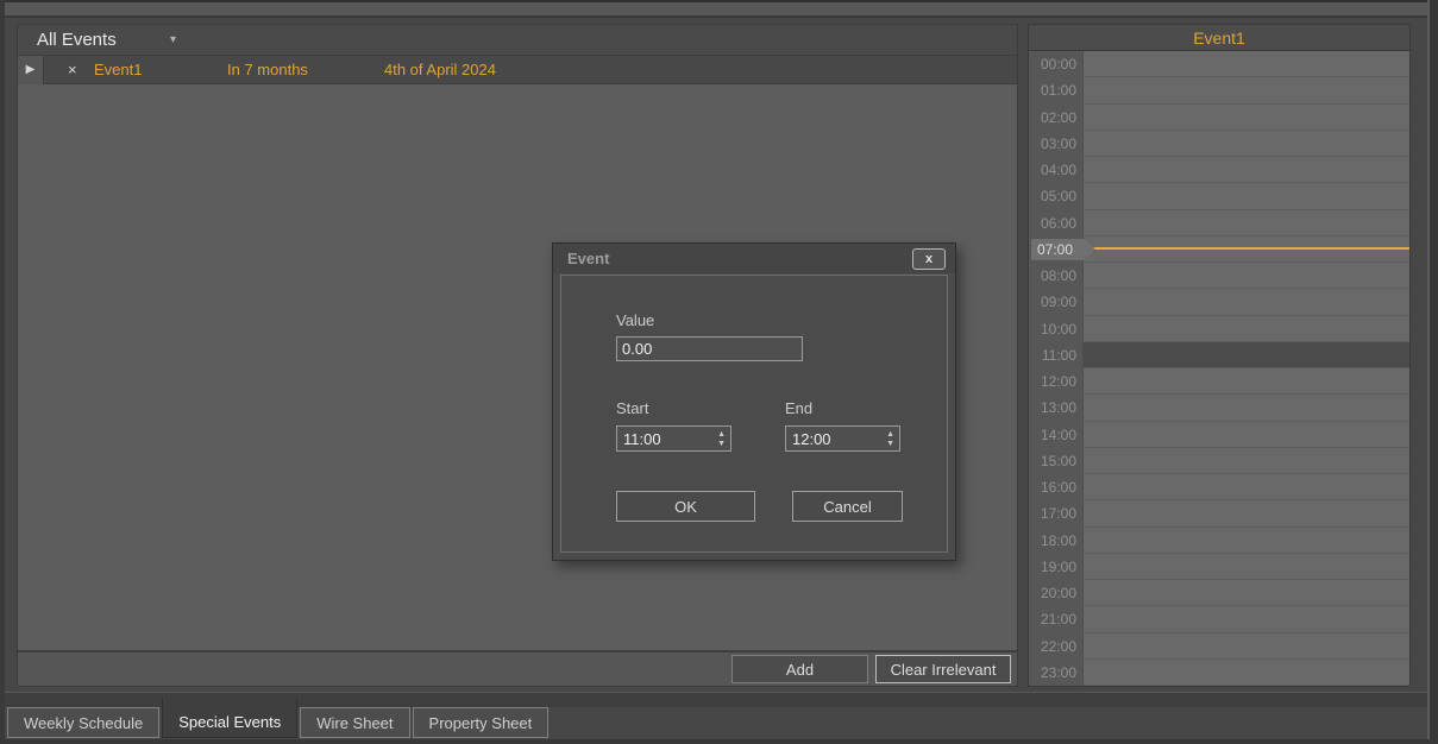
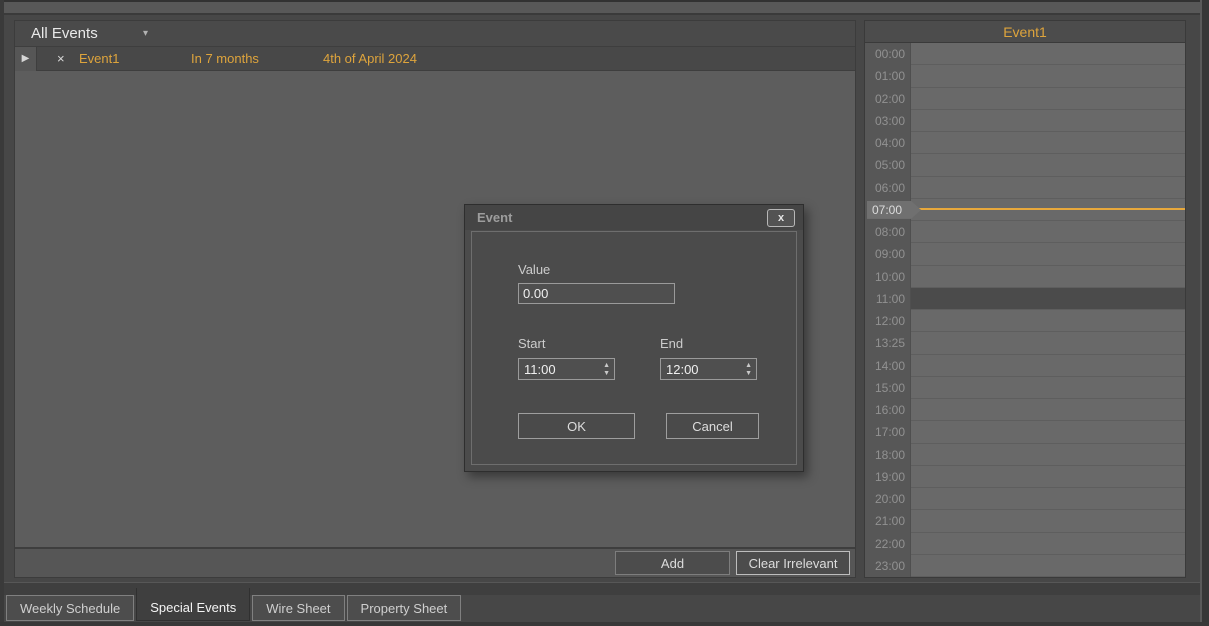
  All Events
  ▾
  ▶
  ×
  Event1
  In 7 months
  4th of April 2024
  Add
  Clear Irrelevant
  Event1
  00:00
  01:00
  02:00
  03:00
  04:00
  05:00
  06:00
  07:00
  08:00
  09:00
  10:00
  11:00
  12:00
- 13:00
+ 13:25
  14:00
  15:00
  16:00
  17:00
  18:00
  19:00
  20:00
  21:00
  22:00
  23:00
  Event
  x
  Value
  0.00
  Start
  11:00
  End
  12:00
  OK
  Cancel
  Weekly Schedule
  Special Events
  Wire Sheet
  Property Sheet
